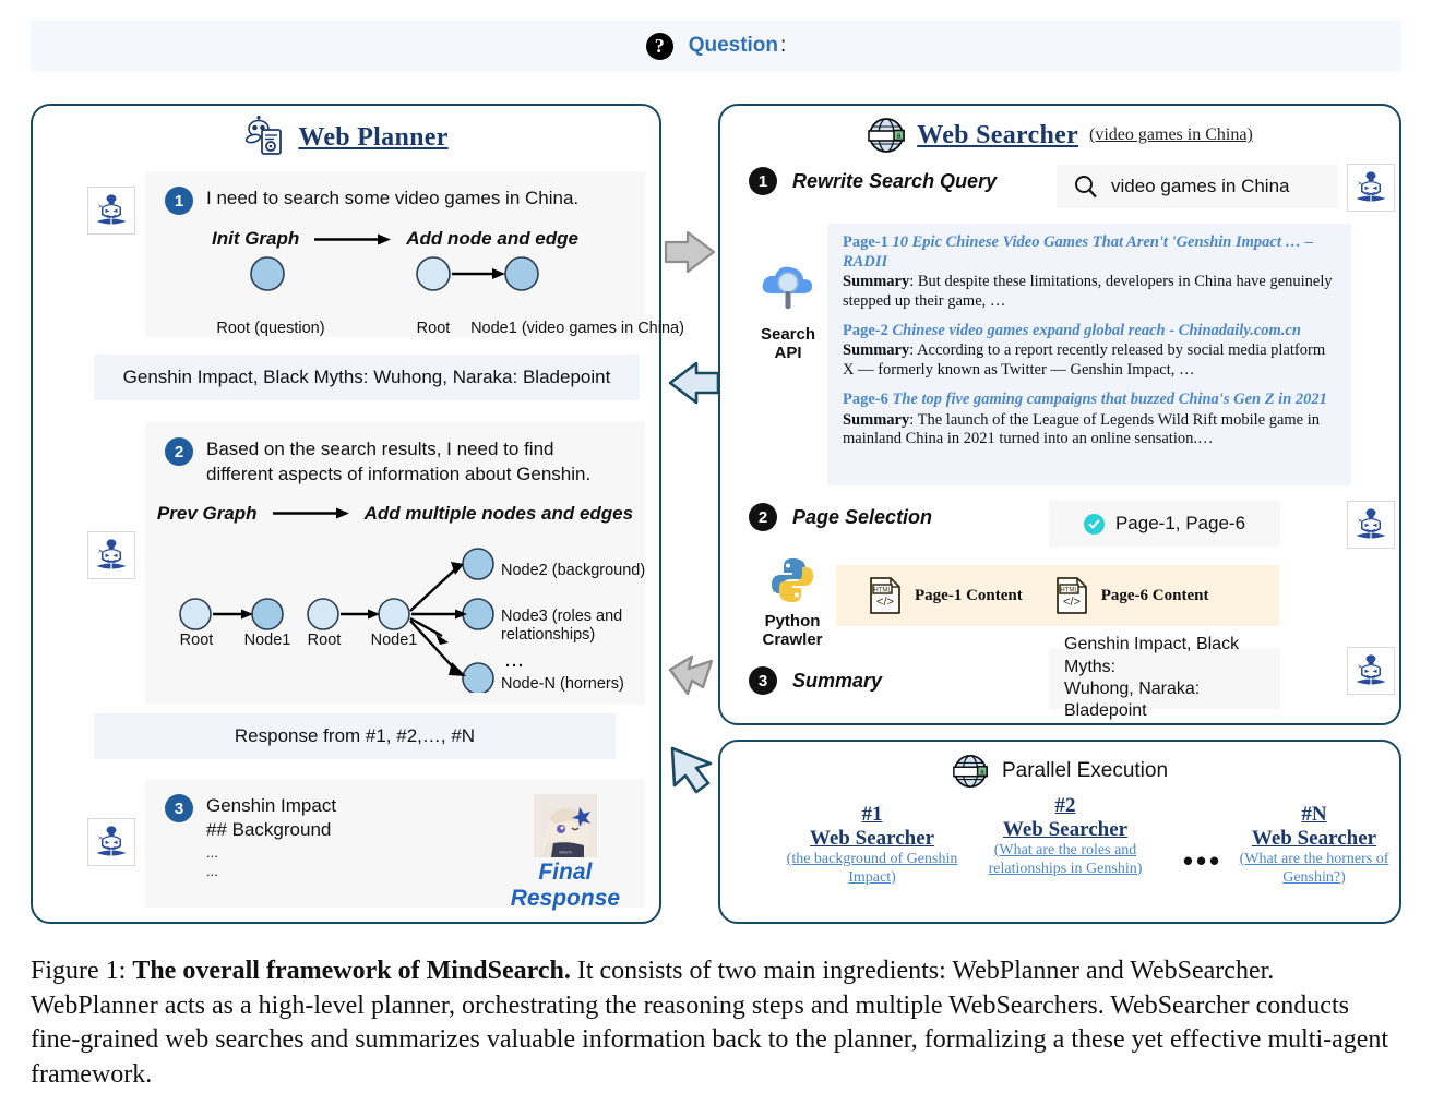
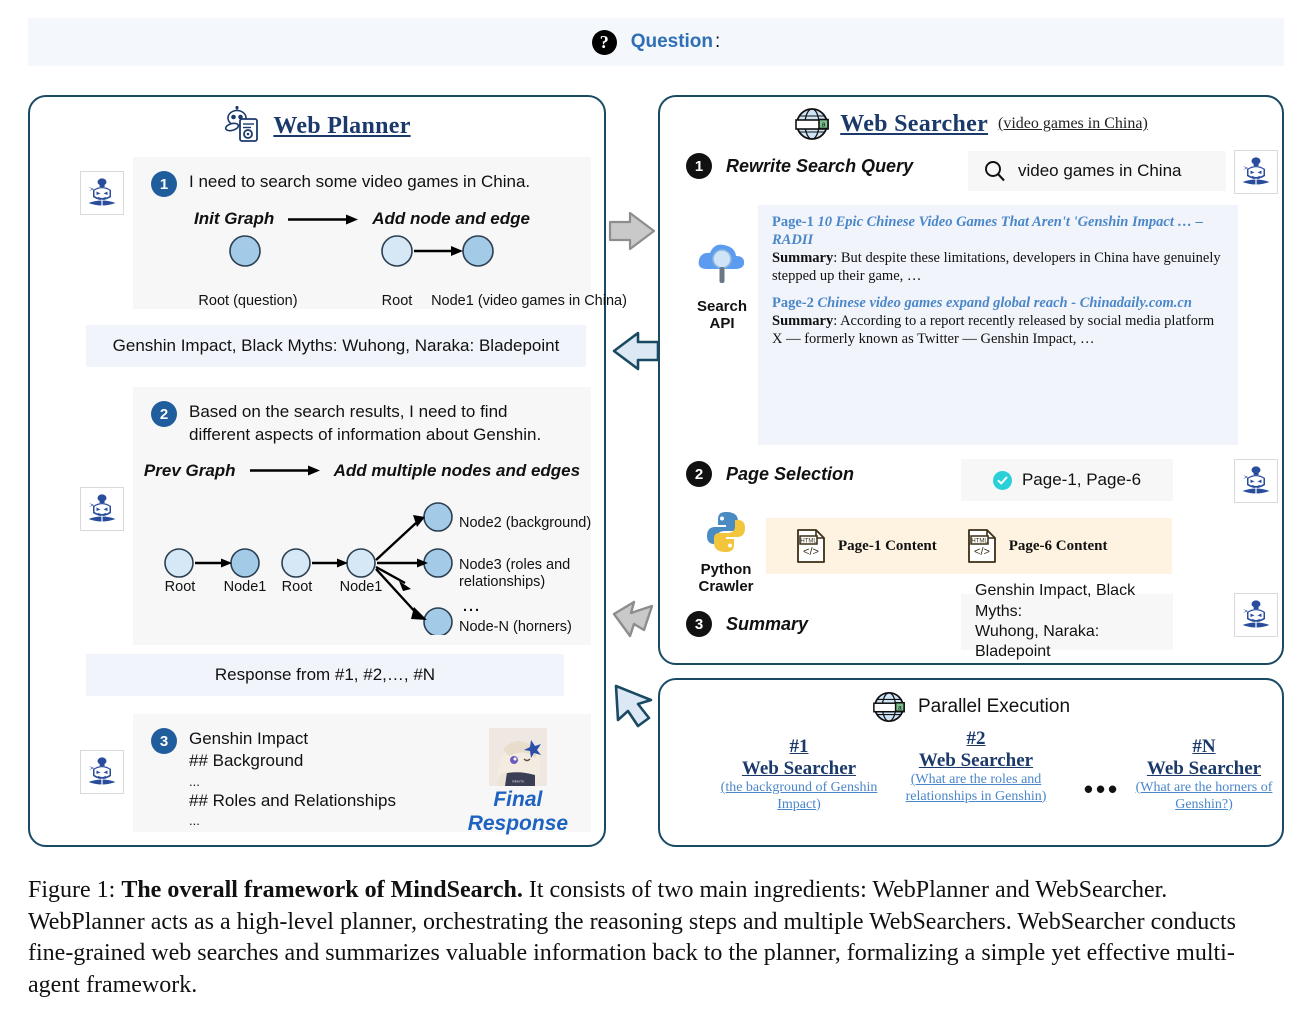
  ?
  Question
  :
  Web Planner
  1
  I need to search some video games in China.
  Init Graph
  Add node and edge
  Root (question)
  Root
  Node1 (video games in China)
  Genshin Impact, Black Myths: Wuhong, Naraka: Bladepoint
  2
  Based on the search results, I need to find different aspects of information about Genshin.
  Prev Graph
  Add multiple nodes and edges
  Root
  Node1
  Root
  Node1
  Node2 (background)
  Node3 (roles and relationships)
  ...
  Node-N (horners)
  Response from #1, #2,…, #N
  3
  Genshin Impact
  ## Background
  ...
+ ## Roles and Relationships
  ...
  Final Response
  Web Searcher
  (video games in China)
  1
  Rewrite Search Query
  Search
  API
  2
  Page Selection
  Python
  Crawler
  3
  Summary
  video games in China
  Page-1 10 Epic Chinese Video Games That Aren't 'Genshin Impact … – RADII
  Summary: But despite these limitations, developers in China have genuinely stepped up their game, …
  Page-2 Chinese video games expand global reach - Chinadaily.com.cn
  Summary: According to a report recently released by social media platform X — formerly known as Twitter — Genshin Impact, …
- Page-6 The top five gaming campaigns that buzzed China's Gen Z in 2021
- Summary: The launch of the League of Legends Wild Rift mobile game in mainland China in 2021 turned into an online sensation.…
  Page-1, Page-6
  </>
  Page-1 Content
  </>
  Page-6 Content
  Genshin Impact, Black Myths:
  Wuhong, Naraka: Bladepoint
  Parallel Execution
  #1
  Web Searcher
  (the background of Genshin Impact)
  #2
  Web Searcher
  (What are the roles and relationships in Genshin)
  •••
  #N
  Web Searcher
  (What are the horners of Genshin?)
- Figure 1: The overall framework of MindSearch. It consists of two main ingredients: WebPlanner and WebSearcher. WebPlanner acts as a high-level planner, orchestrating the reasoning steps and multiple WebSearchers. WebSearcher conducts fine-grained web searches and summarizes valuable information back to the planner, formalizing a these yet effective multi-agent framework.
+ Figure 1: The overall framework of MindSearch. It consists of two main ingredients: WebPlanner and WebSearcher. WebPlanner acts as a high-level planner, orchestrating the reasoning steps and multiple WebSearchers. WebSearcher conducts fine-grained web searches and summarizes valuable information back to the planner, formalizing a simple yet effective multi-agent framework.
